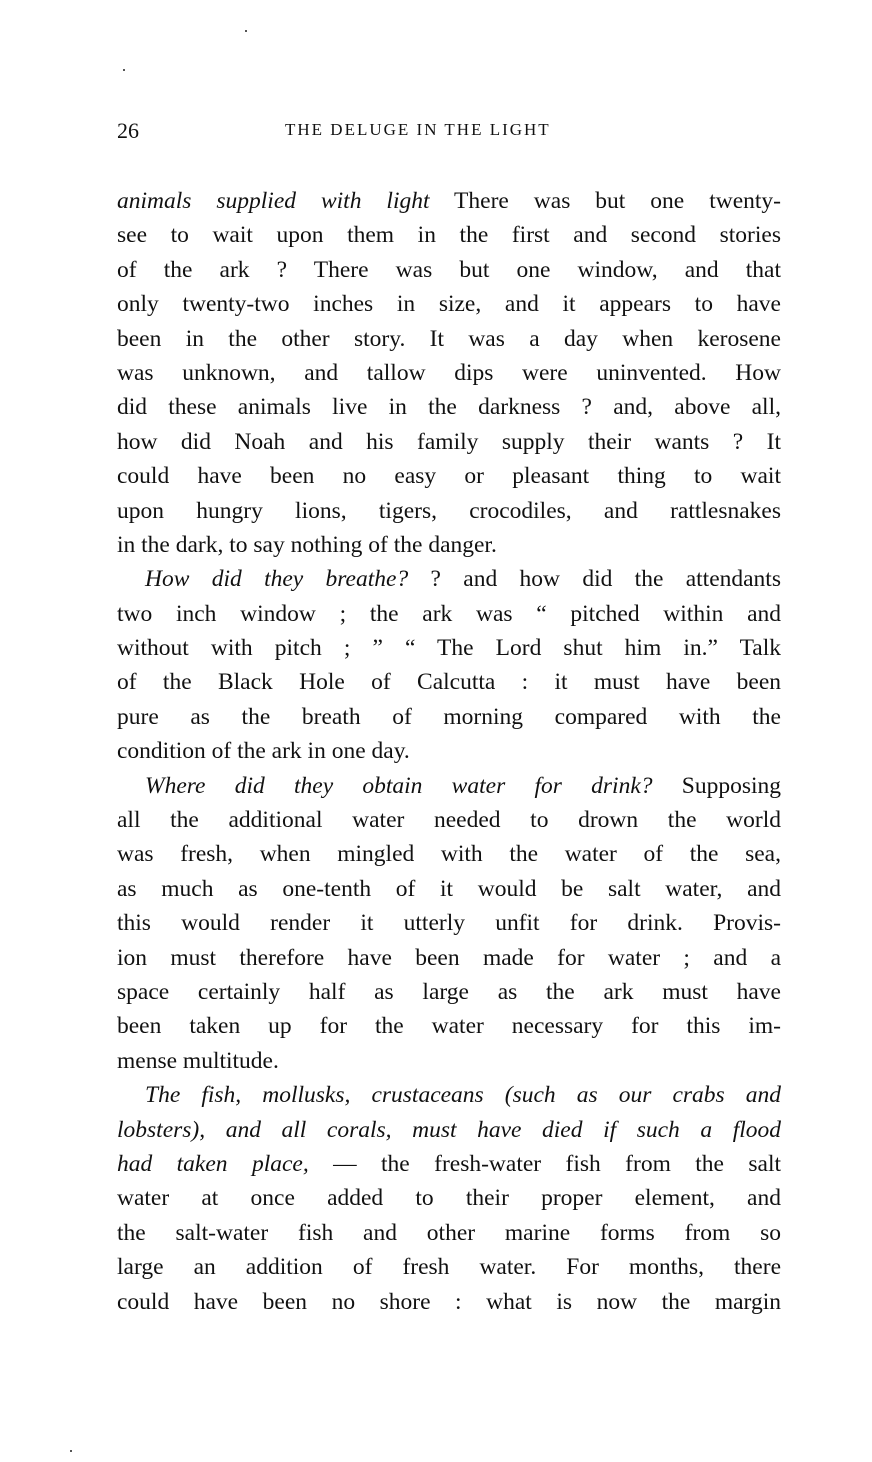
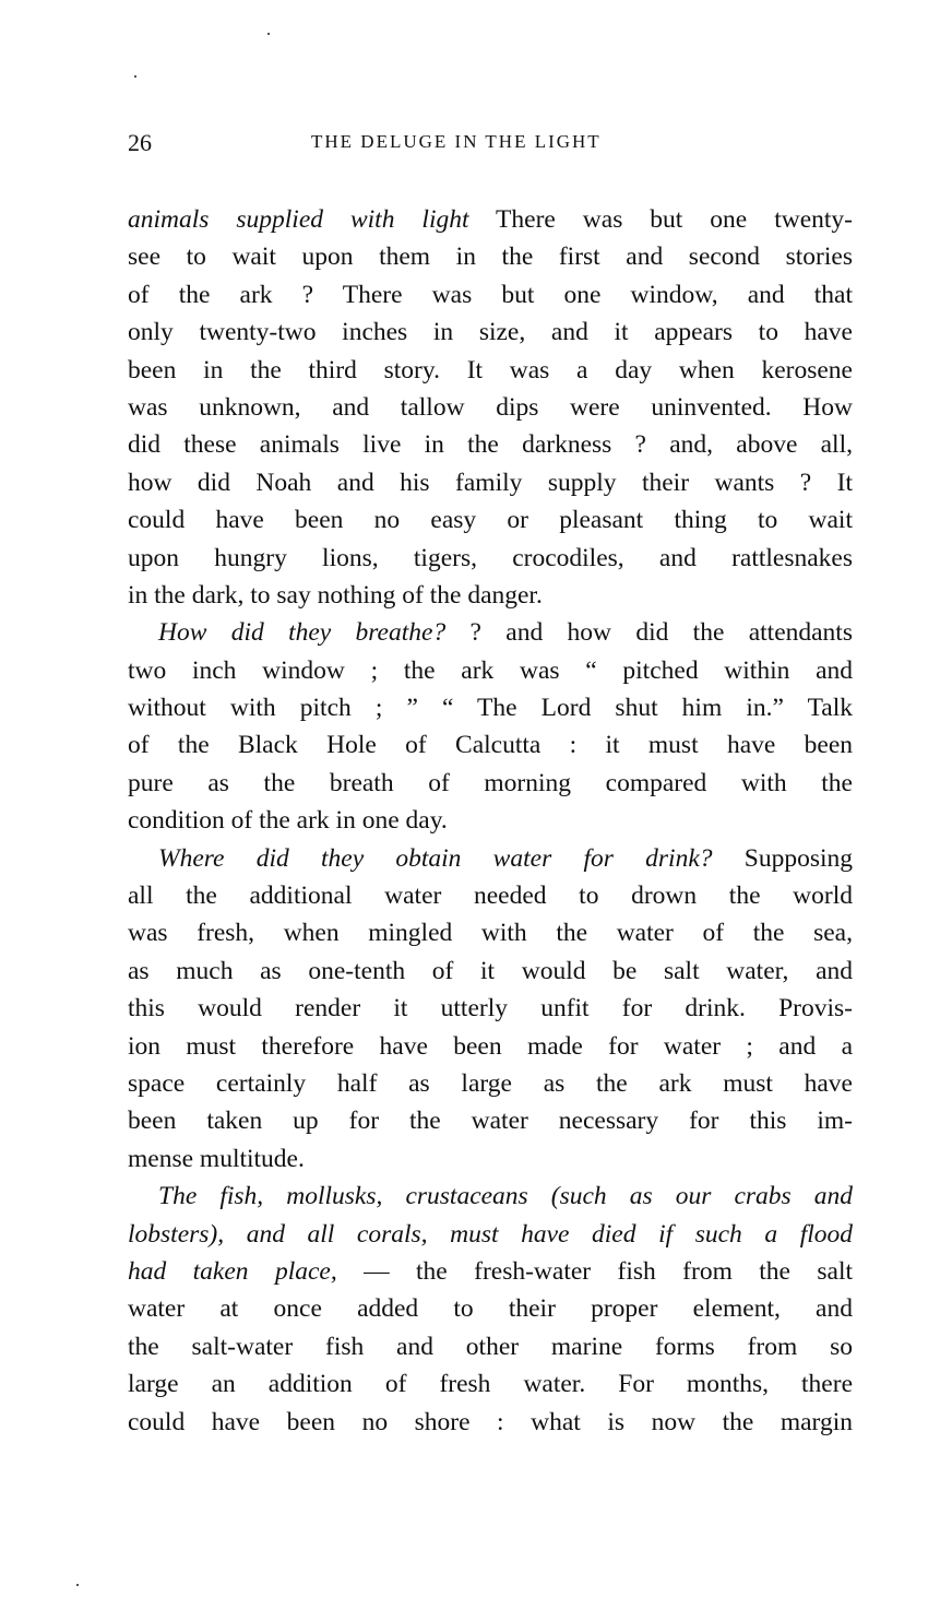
  26
  THE DELUGE IN THE LIGHT
  animals supplied with light There was but one twenty-
  see to wait upon them in the first and second stories
  of the ark ? There was but one window, and that
  only twenty-two inches in size, and it appears to have
- been in the other story. It was a day when kerosene
+ been in the third story. It was a day when kerosene
  was unknown, and tallow dips were uninvented. How
  did these animals live in the darkness ? and, above all,
  how did Noah and his family supply their wants ? It
  could have been no easy or pleasant thing to wait
  upon hungry lions, tigers, crocodiles, and rattlesnakes
  in the dark, to say nothing of the danger.
  How did they breathe? ? and how did the attendants
  two inch window ; the ark was “ pitched within and
  without with pitch ; ” “ The Lord shut him in.” Talk
  of the Black Hole of Calcutta : it must have been
  pure as the breath of morning compared with the
  condition of the ark in one day.
  Where did they obtain water for drink? Supposing
  all the additional water needed to drown the world
  was fresh, when mingled with the water of the sea,
  as much as one-tenth of it would be salt water, and
  this would render it utterly unfit for drink. Provis-
  ion must therefore have been made for water ; and a
  space certainly half as large as the ark must have
  been taken up for the water necessary for this im-
  mense multitude.
  The fish, mollusks, crustaceans (such as our crabs and
  lobsters), and all corals, must have died if such a flood
  had taken place, — the fresh-water fish from the salt
  water at once added to their proper element, and
  the salt-water fish and other marine forms from so
  large an addition of fresh water. For months, there
  could have been no shore : what is now the margin
